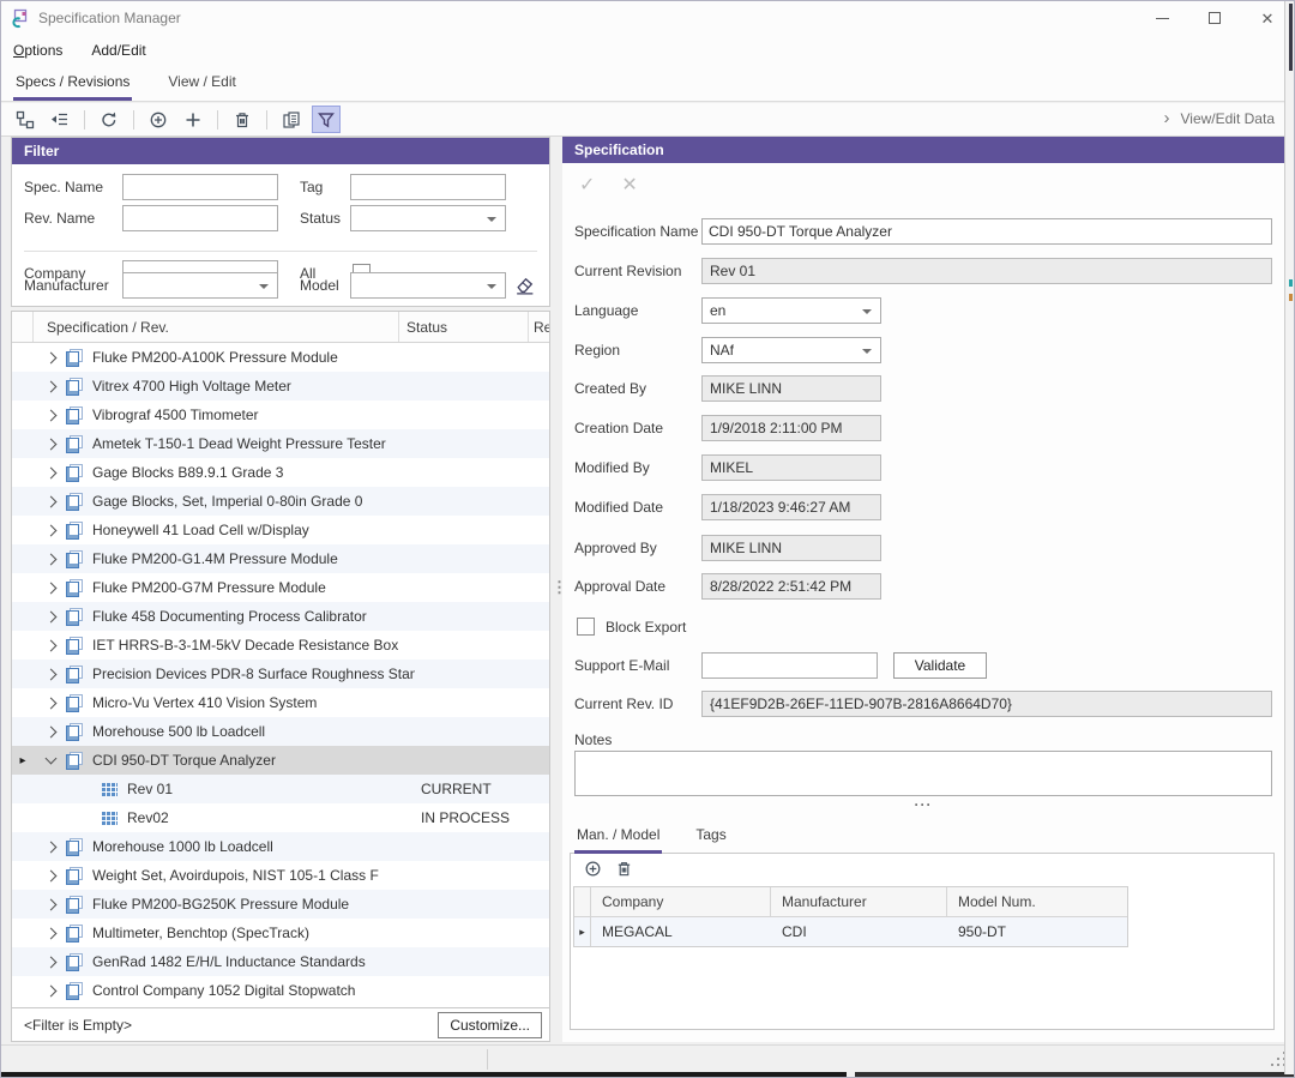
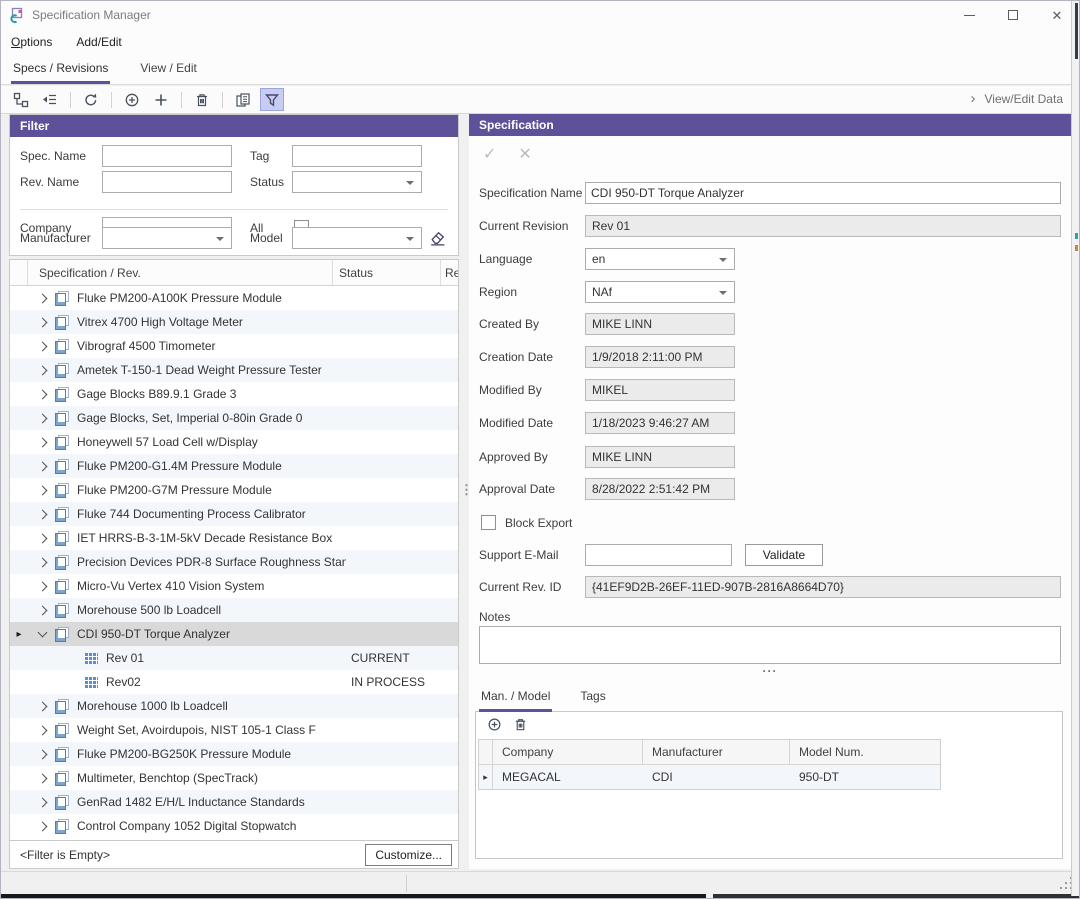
  Specification Manager
  ✕
  Options
  Add/Edit
  Specs / Revisions
  View / Edit
  ›
  View/Edit Data
  Filter
  Spec. Name
  Tag
  Rev. Name
  Status
  Company
  All
  Manufacturer
  Model
  Specification / Rev.
  Status
  Fluke PM200-A100K Pressure Module
  Vitrex 4700 High Voltage Meter
  Vibrograf 4500 Timometer
  Ametek T-150-1 Dead Weight Pressure Tester
  Gage Blocks B89.9.1 Grade 3
  Gage Blocks, Set, Imperial 0-80in Grade 0
- Honeywell 41 Load Cell w/Display
+ Honeywell 57 Load Cell w/Display
  Fluke PM200-G1.4M Pressure Module
  Fluke PM200-G7M Pressure Module
- Fluke 458 Documenting Process Calibrator
+ Fluke 744 Documenting Process Calibrator
  IET HRRS-B-3-1M-5kV Decade Resistance Box
  Precision Devices PDR-8 Surface Roughness Stan
  Micro-Vu Vertex 410 Vision System
  Morehouse 500 lb Loadcell
  ▸
  CDI 950-DT Torque Analyzer
  Rev 01
  CURRENT
  Rev02
  IN PROCESS
  Morehouse 1000 lb Loadcell
  Weight Set, Avoirdupois, NIST 105-1 Class F
  Fluke PM200-BG250K Pressure Module
  Multimeter, Benchtop (SpecTrack)
  GenRad 1482 E/H/L Inductance Standards
  Control Company 1052 Digital Stopwatch
  <Filter is Empty>
  Customize...
  ⋮
  Specification
  ✓
  ✕
  Specification Name
  CDI 950-DT Torque Analyzer
  Current Revision
  Rev 01
  Language
  en
  Region
  NAf
  Created By
  MIKE LINN
  Creation Date
  1/9/2018 2:11:00 PM
  Modified By
  MIKEL
  Modified Date
  1/18/2023 9:46:27 AM
  Approved By
  MIKE LINN
  Approval Date
  8/28/2022 2:51:42 PM
  Block Export
  Support E-Mail
  Validate
  Current Rev. ID
  {41EF9D2B-26EF-11ED-907B-2816A8664D70}
  Notes
  ···
  Man. / Model
  Tags
  Company
  Manufacturer
  Model Num.
  ▸
  MEGACAL
  CDI
  950-DT
